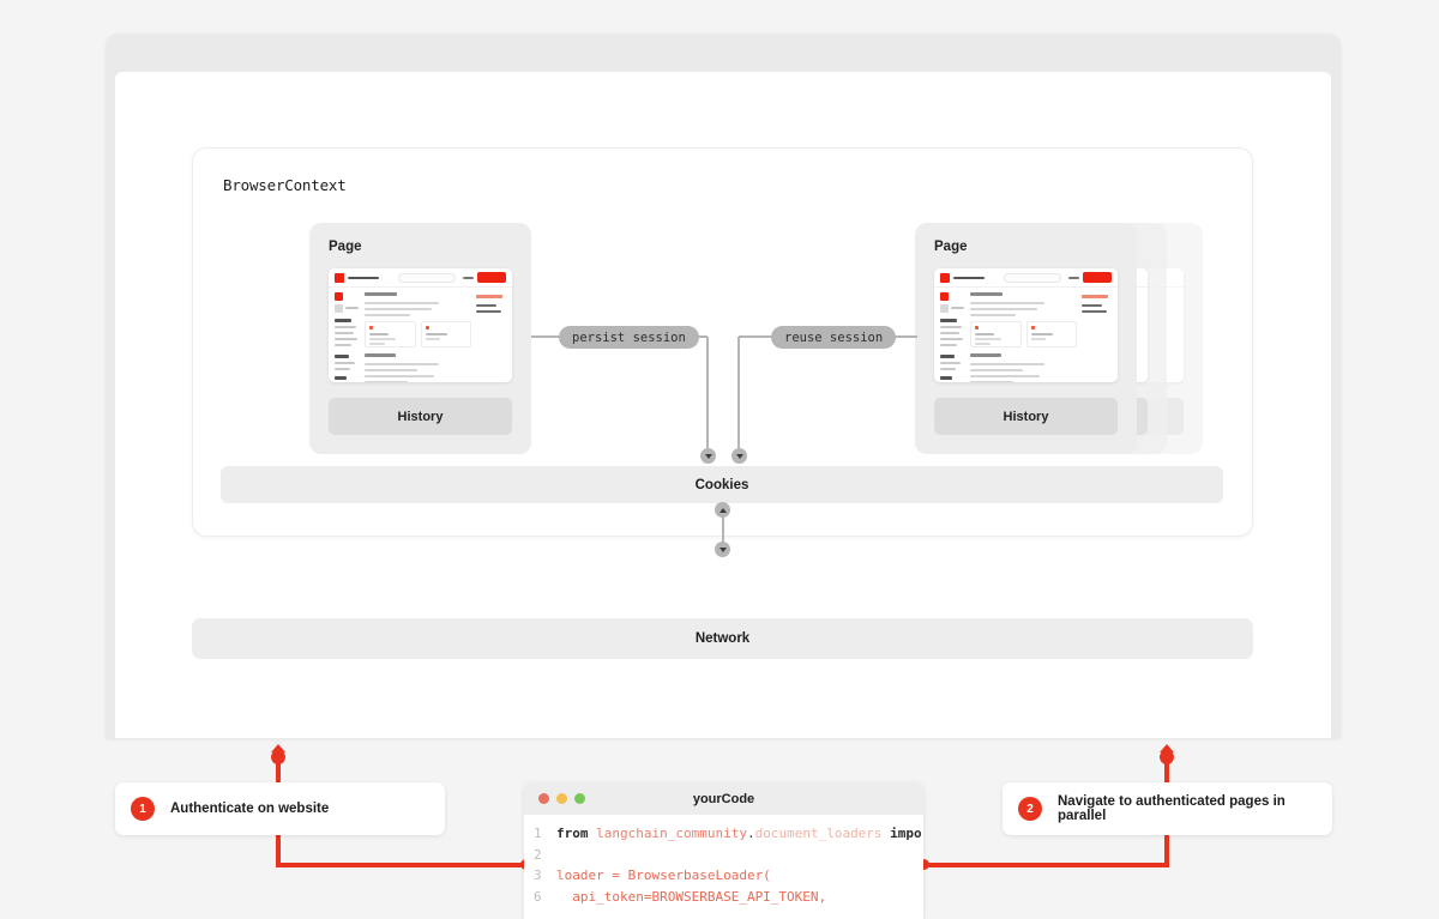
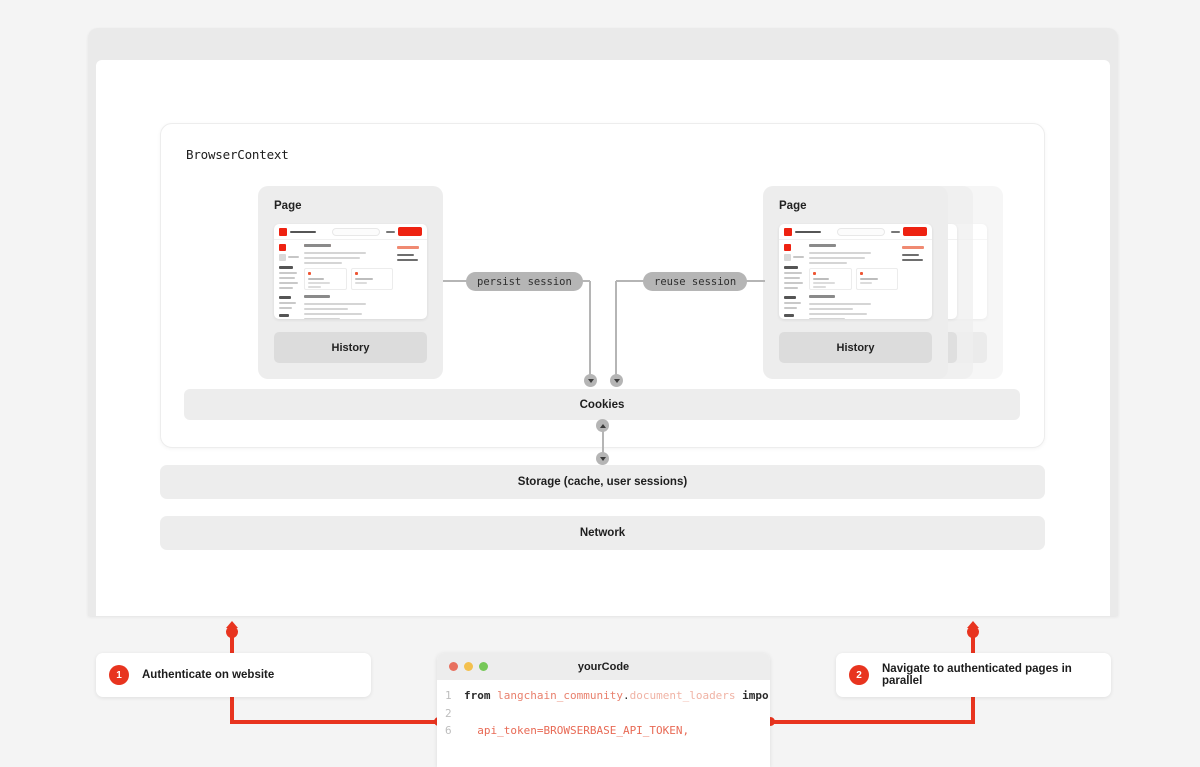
  BrowserContext
  Page
  History
  Page
  History
  persist session
  reuse session
  Cookies
+ Storage (cache, user sessions)
  Network
  1
  Authenticate on website
  2
  Navigate to authenticated pages in parallel
  yourCode
  1
  from
  langchain_community
  .
  document_loaders
  2
- 3
- loader = BrowserbaseLoader(
  6
  api_token=BROWSERBASE_API_TOKEN,
